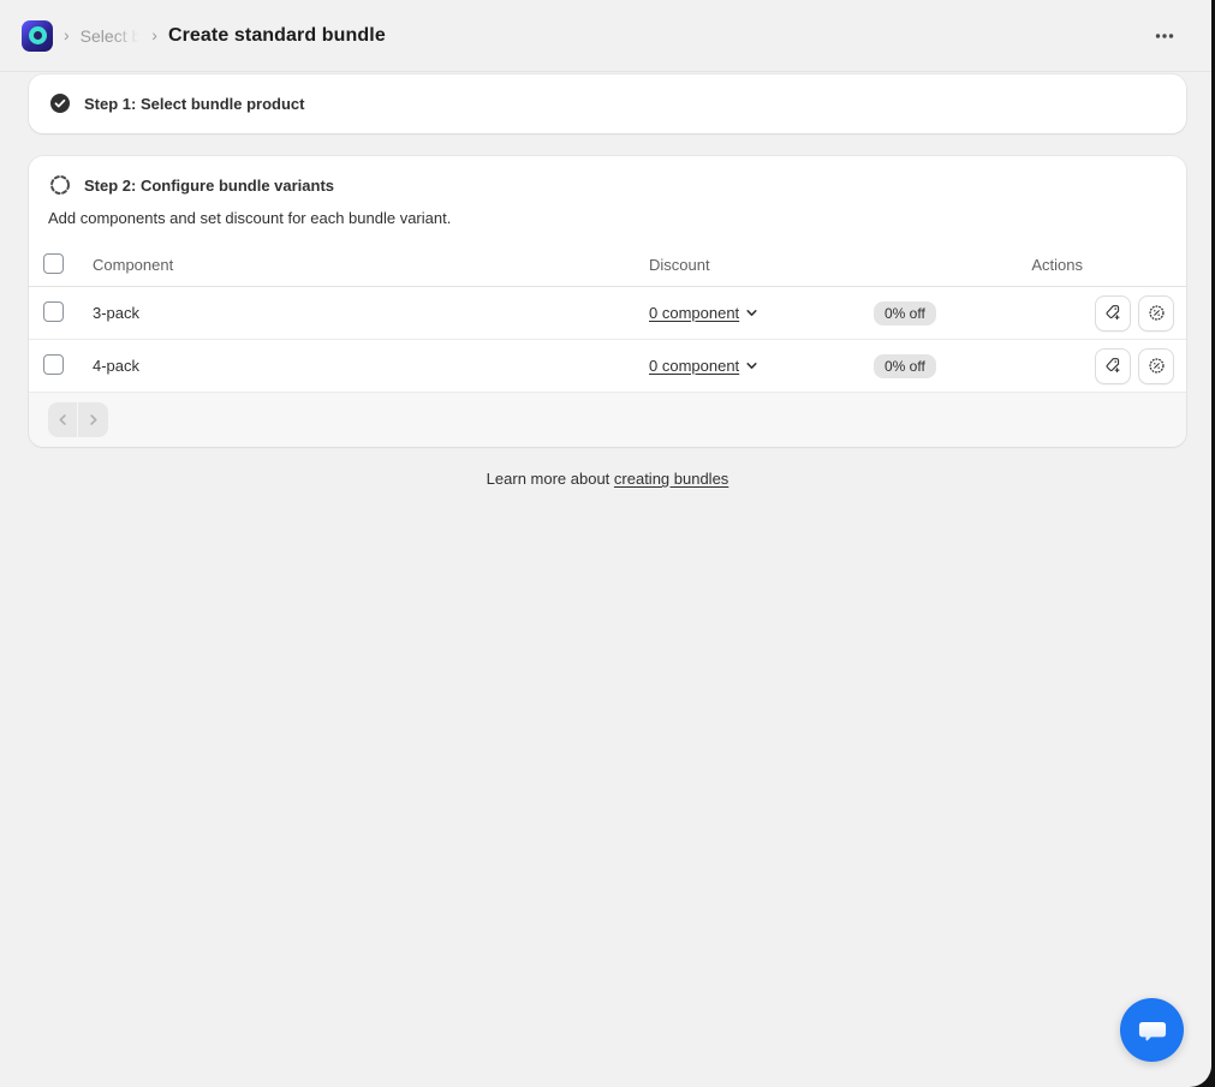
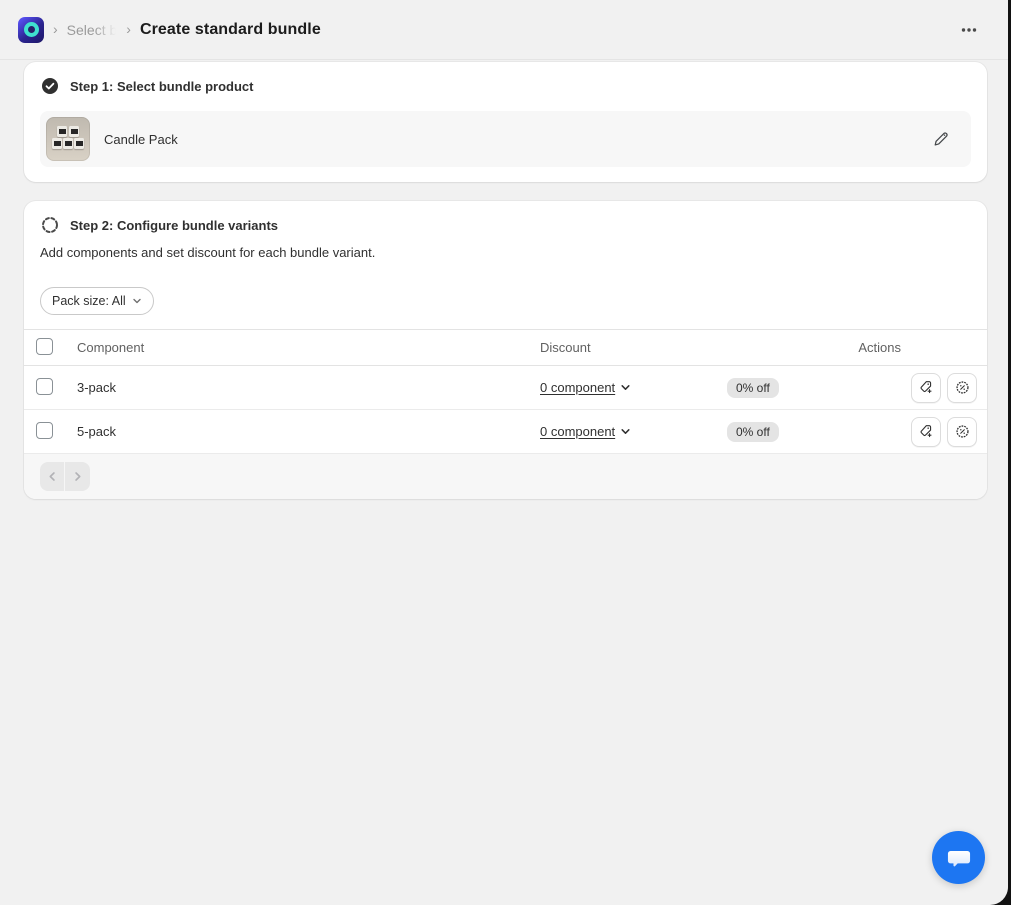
  ›
  Select b
  ›
  Create standard bundle
  Step 1: Select bundle product
+ Candle Pack
  Step 2: Configure bundle variants
  Add components and set discount for each bundle variant.
+ Pack size: All
  Component
  Discount
  Actions
  3-pack
  0 component
  0% off
- 4-pack
+ 5-pack
  0 component
  0% off
- Learn more about creating bundles
